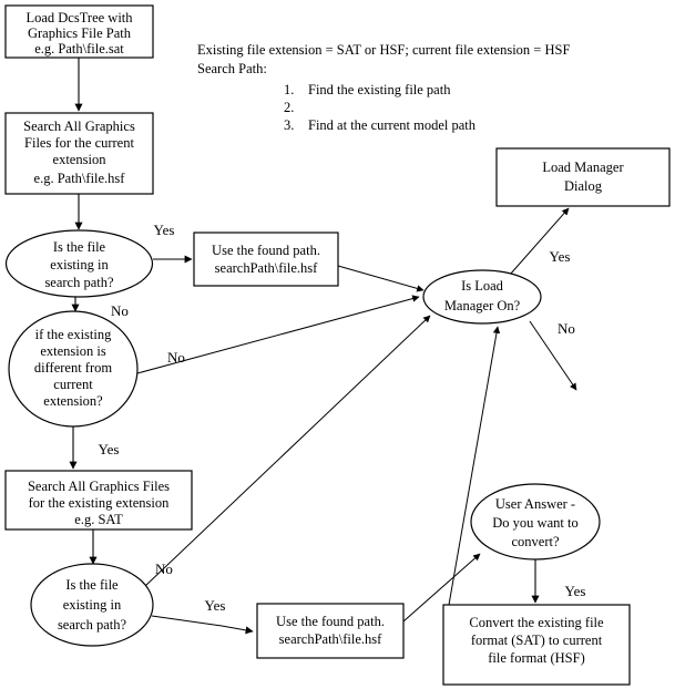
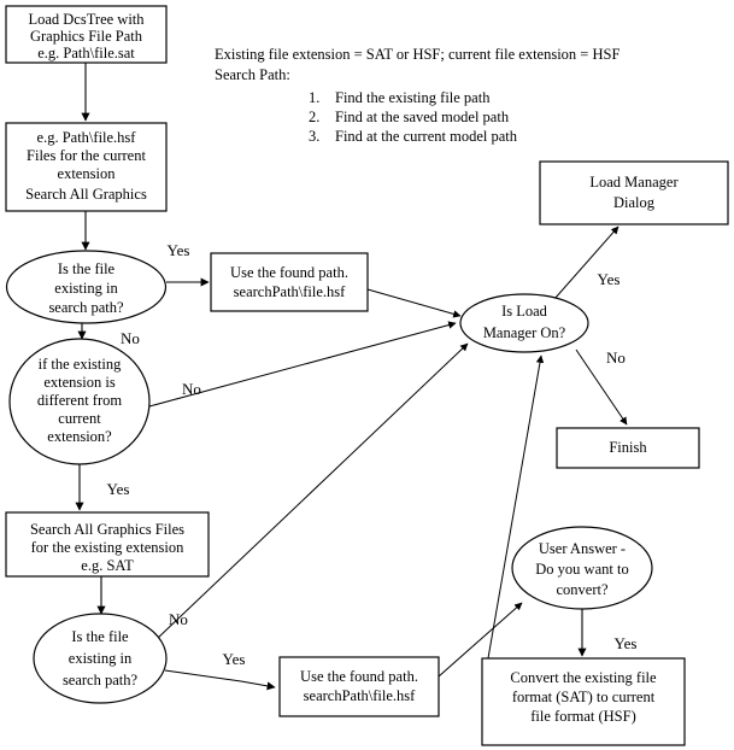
  Existing file extension = SAT or HSF; current file extension = HSF
  Search Path:
  1.
  Find the existing file path
  2.
+ Find at the saved model path
  3.
  Find at the current model path
  Load DcsTree with
  Graphics File Path
  e.g. Path\file.sat
- Search All Graphics
+ e.g. Path\file.hsf
  Files for the current
  extension
- e.g. Path\file.hsf
+ Search All Graphics
  Is the file
  existing in
  search path?
  if the existing
  extension is
  different from
  current
  extension?
  Use the found path.
  searchPath\file.hsf
  Search All Graphics Files
  for the existing extension
  e.g. SAT
  Is the file
  existing in
  search path?
  Use the found path.
  searchPath\file.hsf
  Is Load
  Manager On?
  Load Manager
  Dialog
+ Finish
  User Answer -
  Do you want to
  convert?
  Convert the existing file
  format (SAT) to current
  file format (HSF)
  Yes
  No
  No
  Yes
  No
  Yes
  Yes
  No
  Yes
